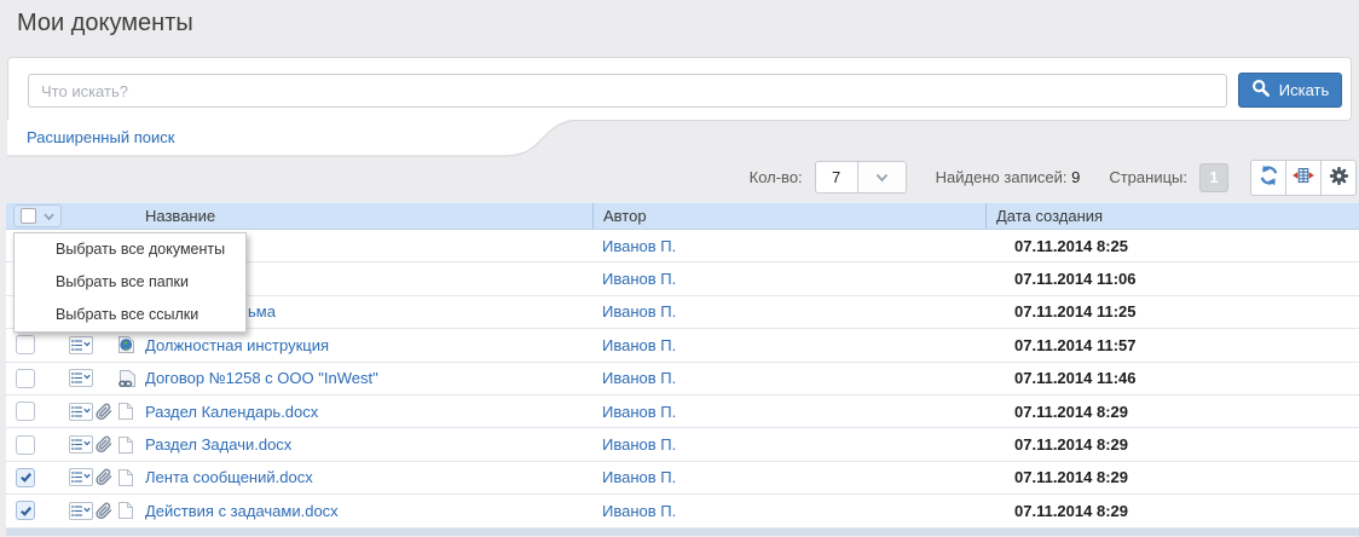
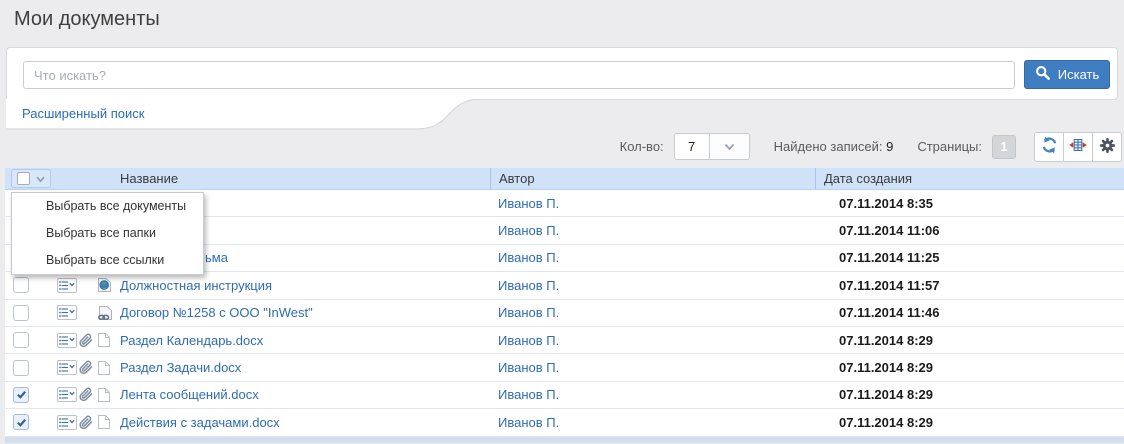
  Мои документы
  Что искать?
  Искать
  Расширенный поиск
  Кол-во:
  7
  Найдено записей: 9
  Страницы:
  1
  Название
  Автор
  Дата создания
  Иванов П.
- 07.11.2014 8:25
+ 07.11.2014 8:35
  Иванов П.
  07.11.2014 11:06
  ьма
  Иванов П.
  07.11.2014 11:25
  Должностная инструкция
  Иванов П.
  07.11.2014 11:57
  Договор №1258 с ООО "InWest"
  Иванов П.
  07.11.2014 11:46
  Раздел Календарь.docx
  Иванов П.
  07.11.2014 8:29
  Раздел Задачи.docx
  Иванов П.
  07.11.2014 8:29
  Лента сообщений.docx
  Иванов П.
  07.11.2014 8:29
  Действия с задачами.docx
  Иванов П.
  07.11.2014 8:29
  Выбрать все документы
  Выбрать все папки
  Выбрать все ссылки
